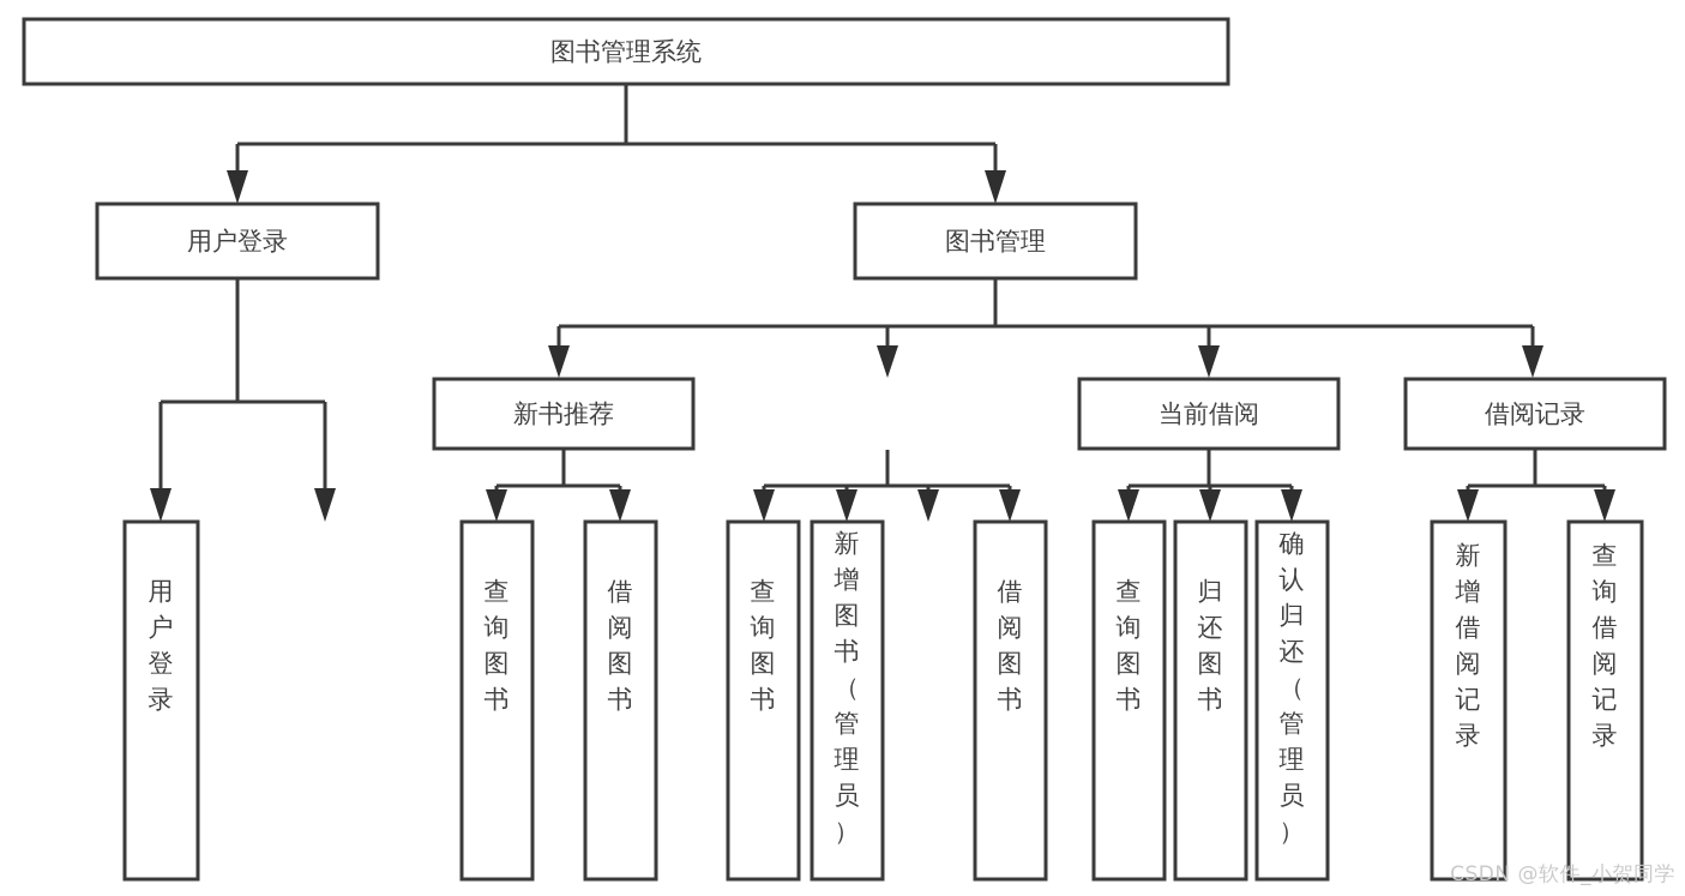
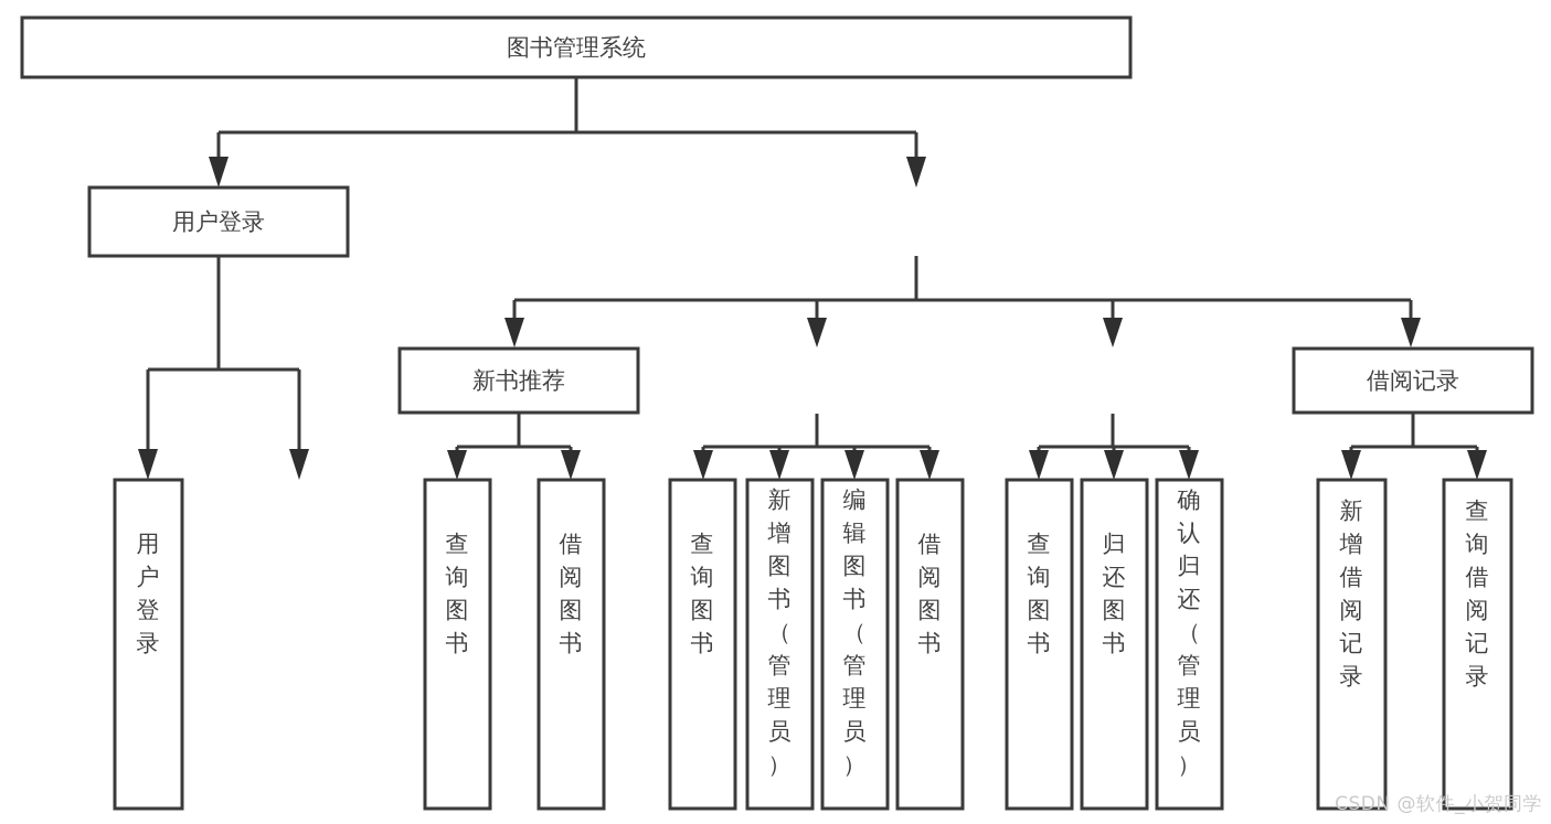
  图书管理系统
  用户登录
- 图书管理
  新书推荐
- 当前借阅
  借阅记录
  用户登录
  查询图书
  借阅图书
  查询图书
  新增图书（管理员）
+ 编辑图书（管理员）
  借阅图书
  查询图书
  归还图书
  确认归还（管理员）
  新增借阅记录
  查询借阅记录
  CSDN @软件_小贺同学
